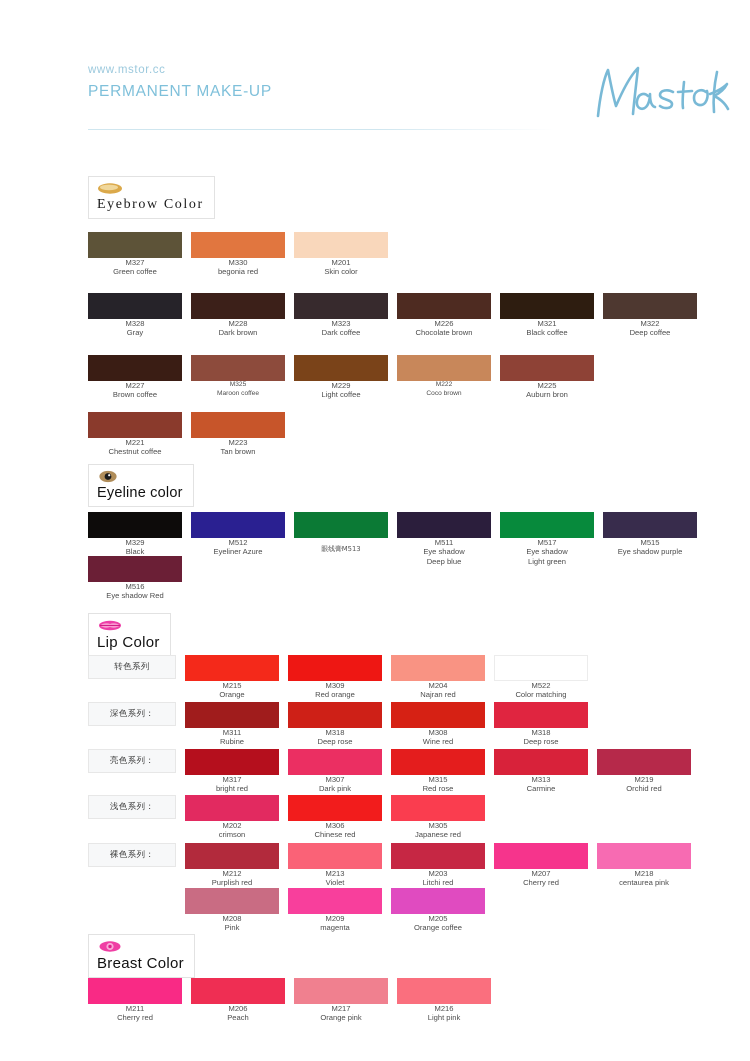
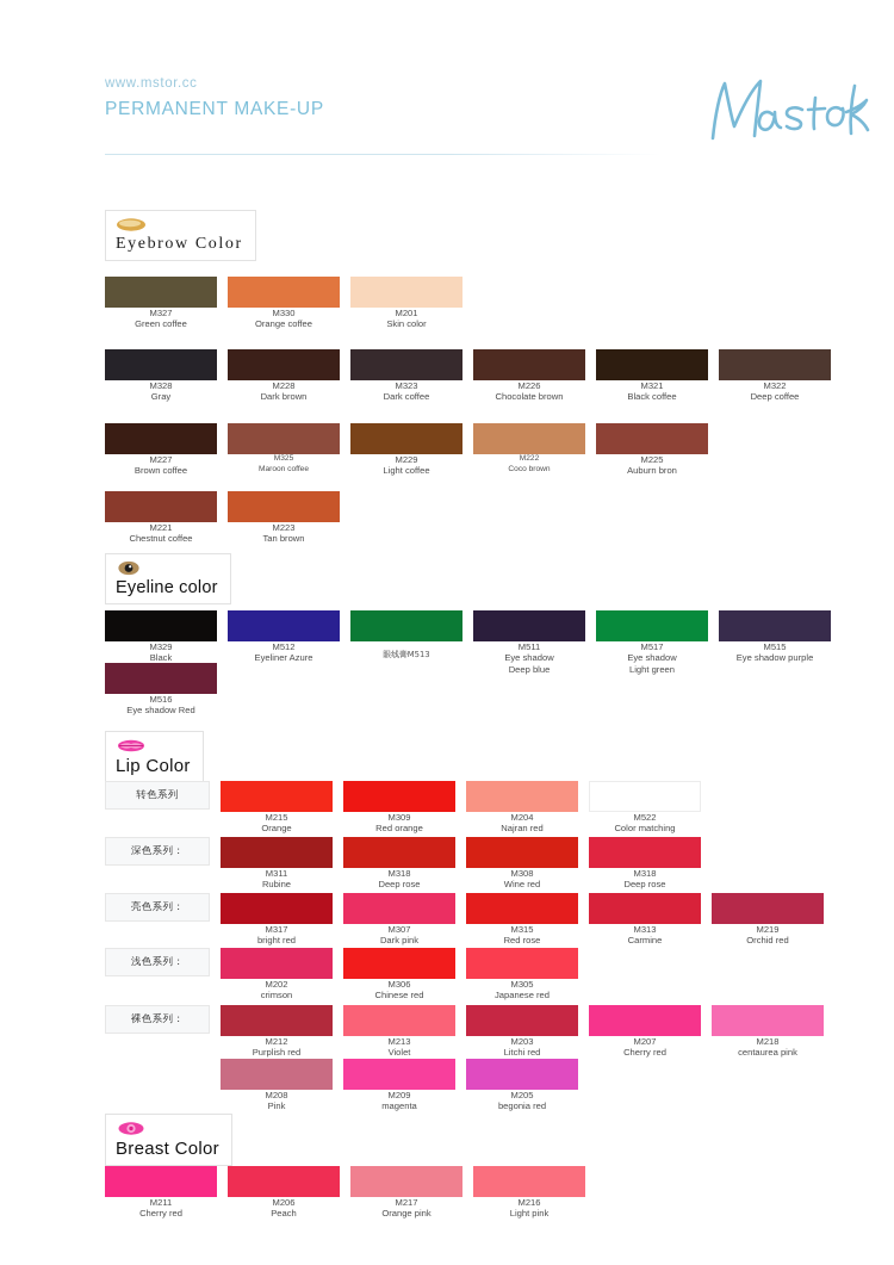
  www.mstor.cc
  PERMANENT MAKE-UP
  Eyebrow Color
  M327
  Green coffee
  M330
- begonia red
+ Orange coffee
  M201
  Skin color
  M328
  Gray
  M228
  Dark brown
  M323
  Dark coffee
  M226
  Chocolate brown
  M321
  Black coffee
  M322
  Deep coffee
  M227
  Brown coffee
  M229
  Light coffee
  M225
  Auburn bron
  M221
  Chestnut coffee
  M223
  Tan brown
  Eyeline color
  M329
  Black
  M512
  Eyeliner Azure
  眼线膏M513
  M511
  Eye shadow
  Deep blue
  M517
  Eye shadow
  Light green
  M515
  Eye shadow purple
  M516
  Eye shadow Red
  Lip Color
  转色系列
  M215
  Orange
  M309
  Red orange
  M204
  Najran red
  M522
  Color matching
  深色系列：
  M311
  Rubine
  M318
  Deep rose
  M308
  Wine red
  M318
  Deep rose
  亮色系列：
  M317
  bright red
  M307
  Dark pink
  M315
  Red rose
  M313
  Carmine
  M219
  Orchid red
  浅色系列：
  M202
  crimson
  M306
  Chinese red
  M305
  Japanese red
  裸色系列：
  M212
  Purplish red
  M213
  Violet
  M203
  Litchi red
  M207
  Cherry red
  M218
  centaurea pink
  M208
  Pink
  M209
  magenta
  M205
- Orange coffee
+ begonia red
  Breast Color
  M211
  Cherry red
  M206
  Peach
  M217
  Orange pink
  M216
  Light pink
